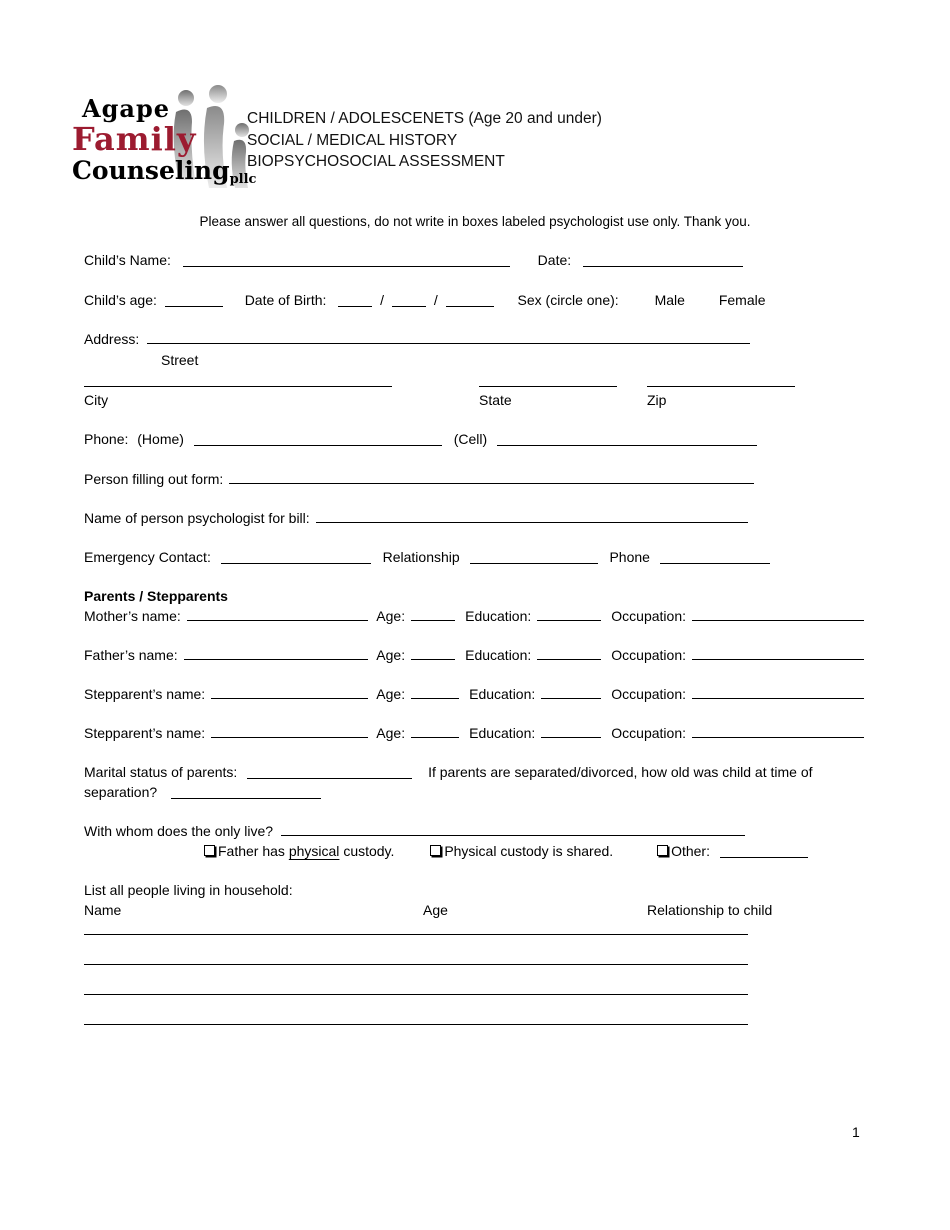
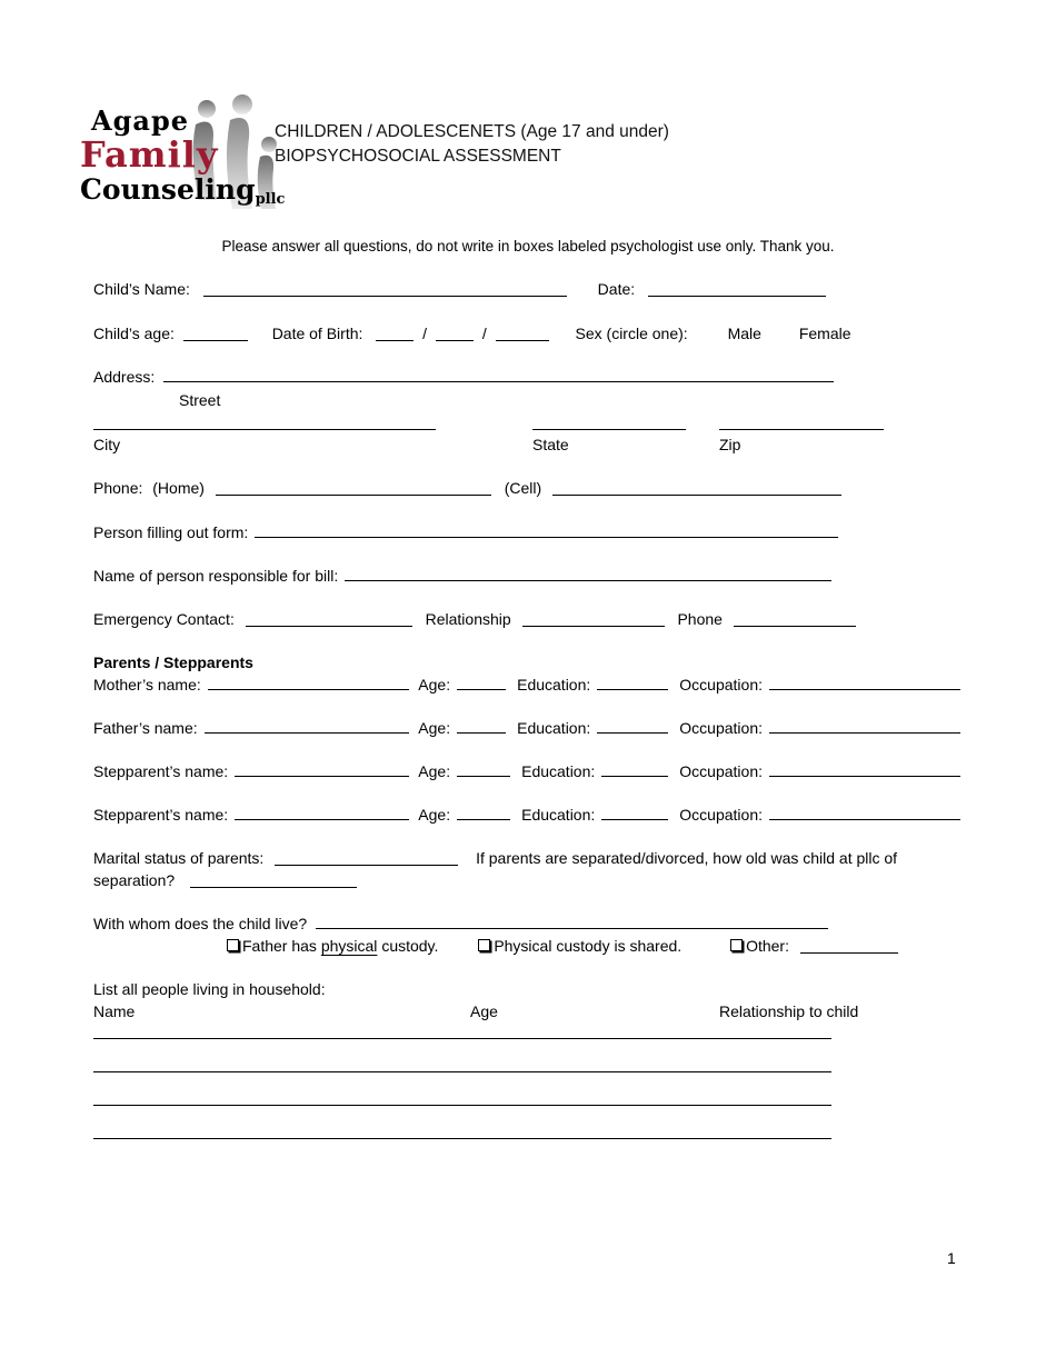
  Agape
  Family
  Counselingpllc
- CHILDREN / ADOLESCENETS (Age 20 and under)
+ CHILDREN / ADOLESCENETS (Age 17 and under)
- SOCIAL / MEDICAL HISTORY
  BIOPSYCHOSOCIAL ASSESSMENT
  Please answer all questions, do not write in boxes labeled psychologist use only. Thank you.
  Child’s Name: Date:
  Child’s age: Date of Birth: / / Sex (circle one): Male Female
  Address:
  Street
  City
  State
  Zip
  Phone: (Home) (Cell)
  Person filling out form:
- Name of person psychologist for bill:
+ Name of person responsible for bill:
  Emergency Contact: Relationship Phone
  Parents / Stepparents
  Mother’s name:
  Age:
  Education:
  Occupation:
  Father’s name:
  Age:
  Education:
  Occupation:
  Stepparent’s name:
  Age:
  Education:
  Occupation:
  Stepparent’s name:
  Age:
  Education:
  Occupation:
- Marital status of parents: If parents are separated/divorced, how old was child at time of
+ Marital status of parents: If parents are separated/divorced, how old was child at pllc of
  separation?
- With whom does the only live?
+ With whom does the child live?
  Father has physical custody. Physical custody is shared. Other:
  List all people living in household:
  Name
  Age
  Relationship to child
  1
